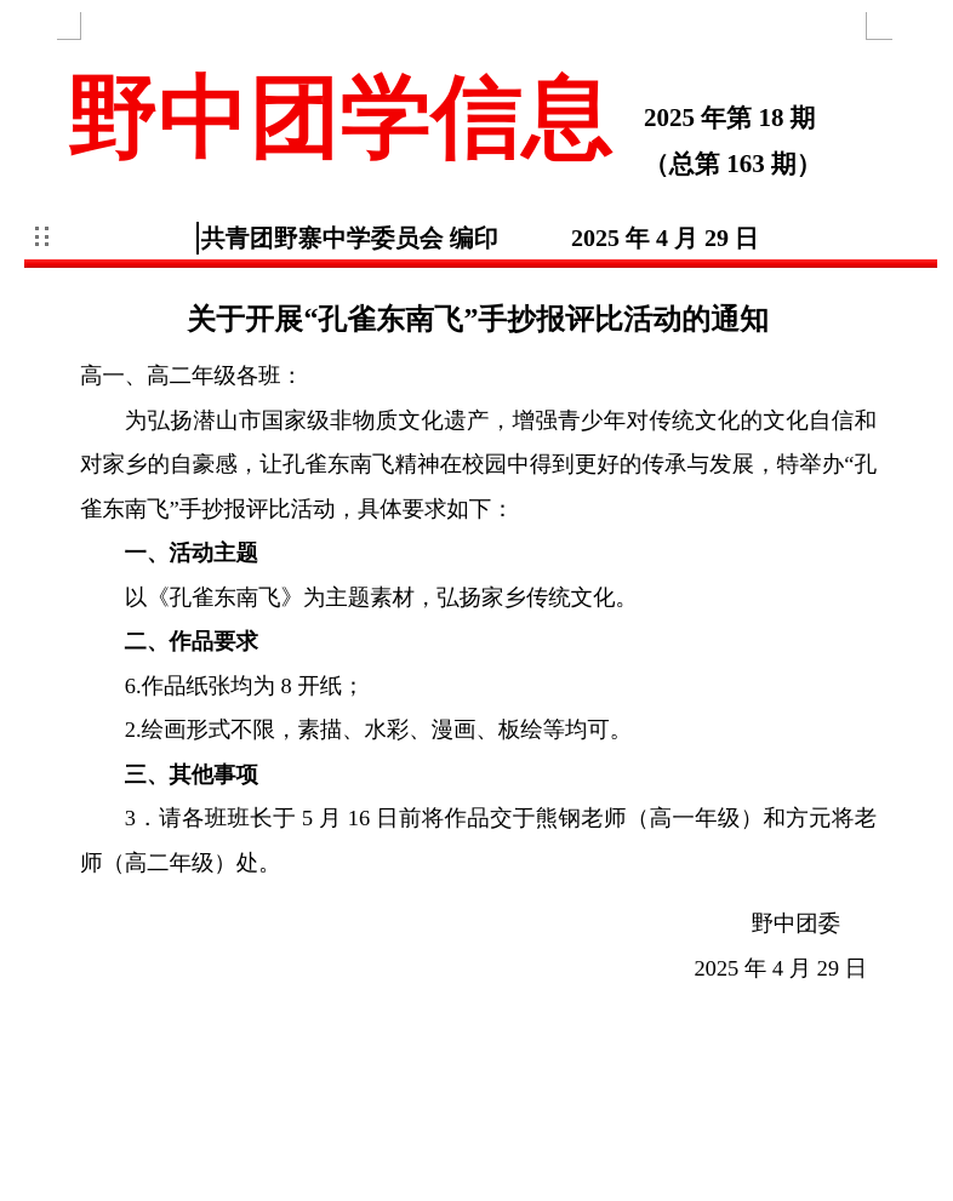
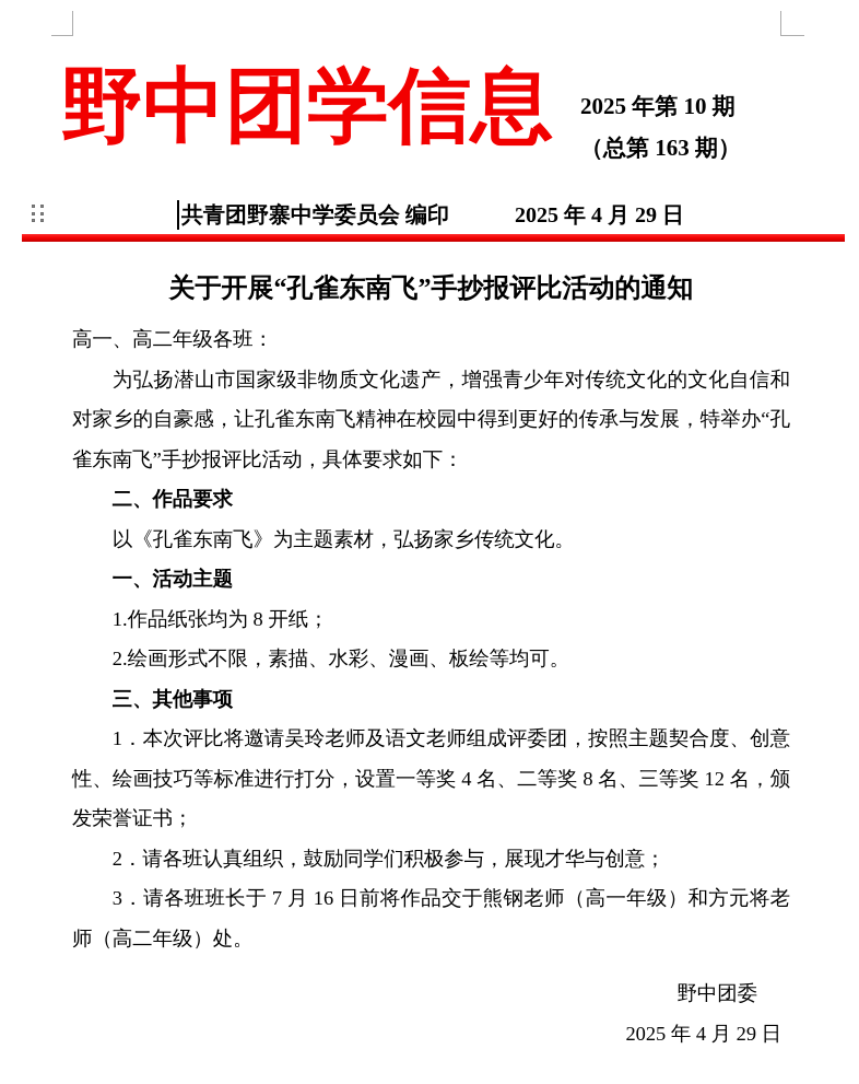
  野中团学信息
- 2025 年第 18 期
+ 2025 年第 10 期
  （总第 163 期）
  共青团野寨中学委员会 编印
  2025 年 4 月 29 日
  关于开展“孔雀东南飞”手抄报评比活动的通知
  高一、高二年级各班：
  为弘扬潜山市国家级非物质文化遗产，增强青少年对传统文化的文化自信和对家乡的自豪感，让孔雀东南飞精神在校园中得到更好的传承与发展，特举办“孔雀东南飞”手抄报评比活动，具体要求如下：
- 一、活动主题
+ 二、作品要求
  以《孔雀东南飞》为主题素材，弘扬家乡传统文化。
- 二、作品要求
+ 一、活动主题
- 6.作品纸张均为 8 开纸；
+ 1.作品纸张均为 8 开纸；
  2.绘画形式不限，素描、水彩、漫画、板绘等均可。
  三、其他事项
+ 1．本次评比将邀请吴玲老师及语文老师组成评委团，按照主题契合度、创意性、绘画技巧等标准进行打分，设置一等奖 4 名、二等奖 8 名、三等奖 12 名，颁发荣誉证书；
+ 2．请各班认真组织，鼓励同学们积极参与，展现才华与创意；
- 3．请各班班长于 5 月 16 日前将作品交于熊钢老师（高一年级）和方元将老师（高二年级）处。
+ 3．请各班班长于 7 月 16 日前将作品交于熊钢老师（高一年级）和方元将老师（高二年级）处。
  野中团委
  2025 年 4 月 29 日
